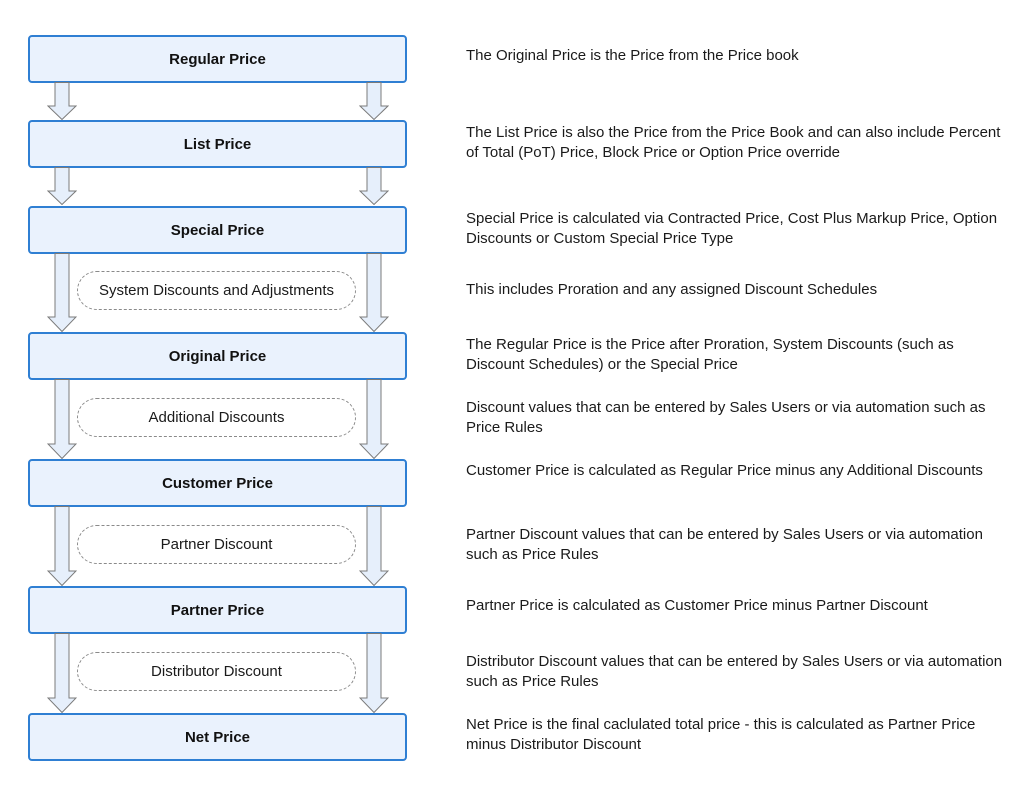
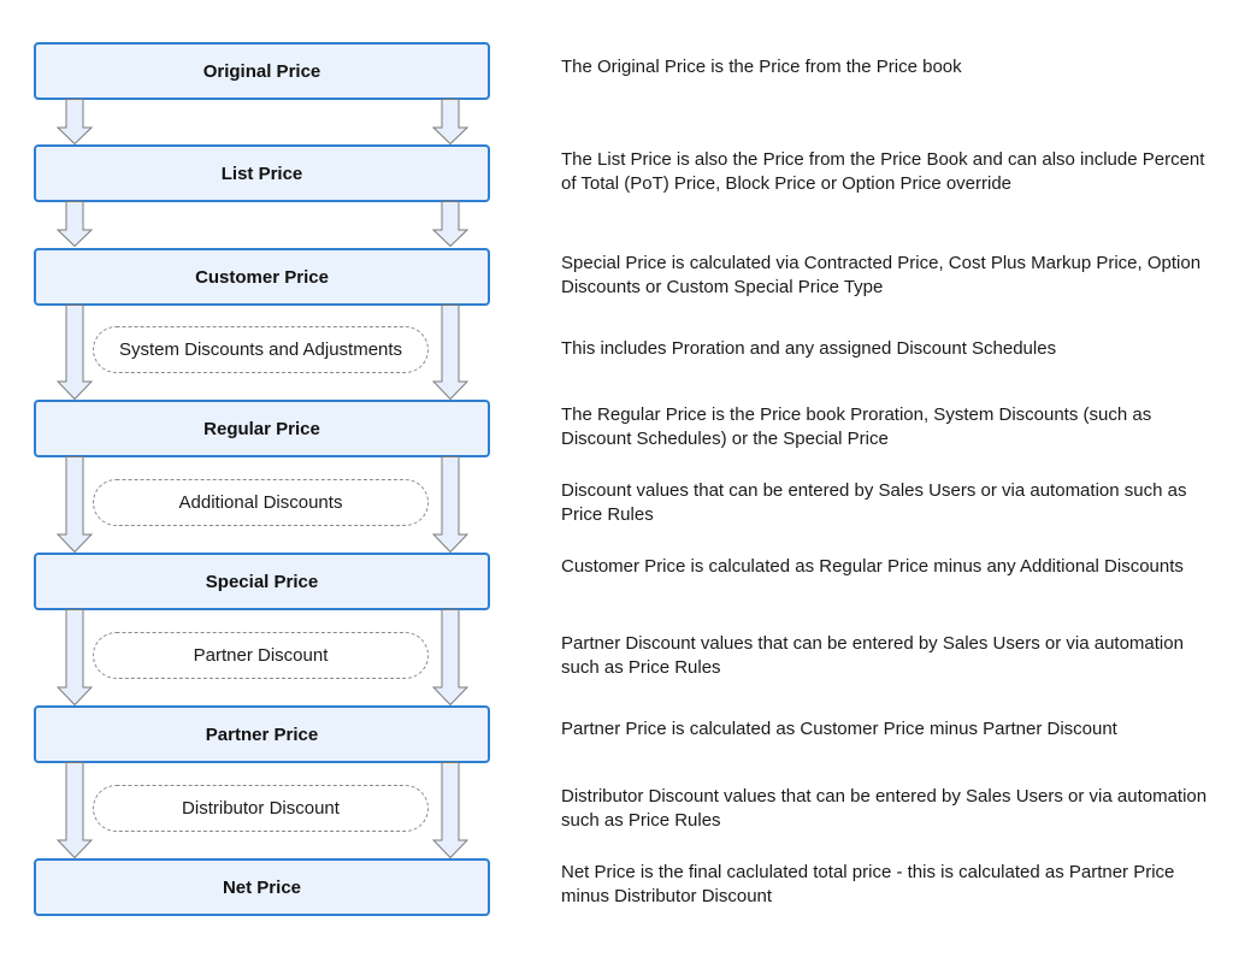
- Regular Price
+ Original Price
  List Price
- Special Price
+ Customer Price
- Original Price
+ Regular Price
- Customer Price
+ Special Price
  Partner Price
  Net Price
  System Discounts and Adjustments
  Additional Discounts
  Partner Discount
  Distributor Discount
  The Original Price is the Price from the Price book
  The List Price is also the Price from the Price Book and can also include Percent of Total (PoT) Price, Block Price or Option Price override
  Special Price is calculated via Contracted Price, Cost Plus Markup Price, Option Discounts or Custom Special Price Type
  This includes Proration and any assigned Discount Schedules
- The Regular Price is the Price after Proration, System Discounts (such as Discount Schedules) or the Special Price
+ The Regular Price is the Price book Proration, System Discounts (such as Discount Schedules) or the Special Price
  Discount values that can be entered by Sales Users or via automation such as Price Rules
  Customer Price is calculated as Regular Price minus any Additional Discounts
  Partner Discount values that can be entered by Sales Users or via automation such as Price Rules
  Partner Price is calculated as Customer Price minus Partner Discount
  Distributor Discount values that can be entered by Sales Users or via automation such as Price Rules
  Net Price is the final caclulated total price - this is calculated as Partner Price minus Distributor Discount
